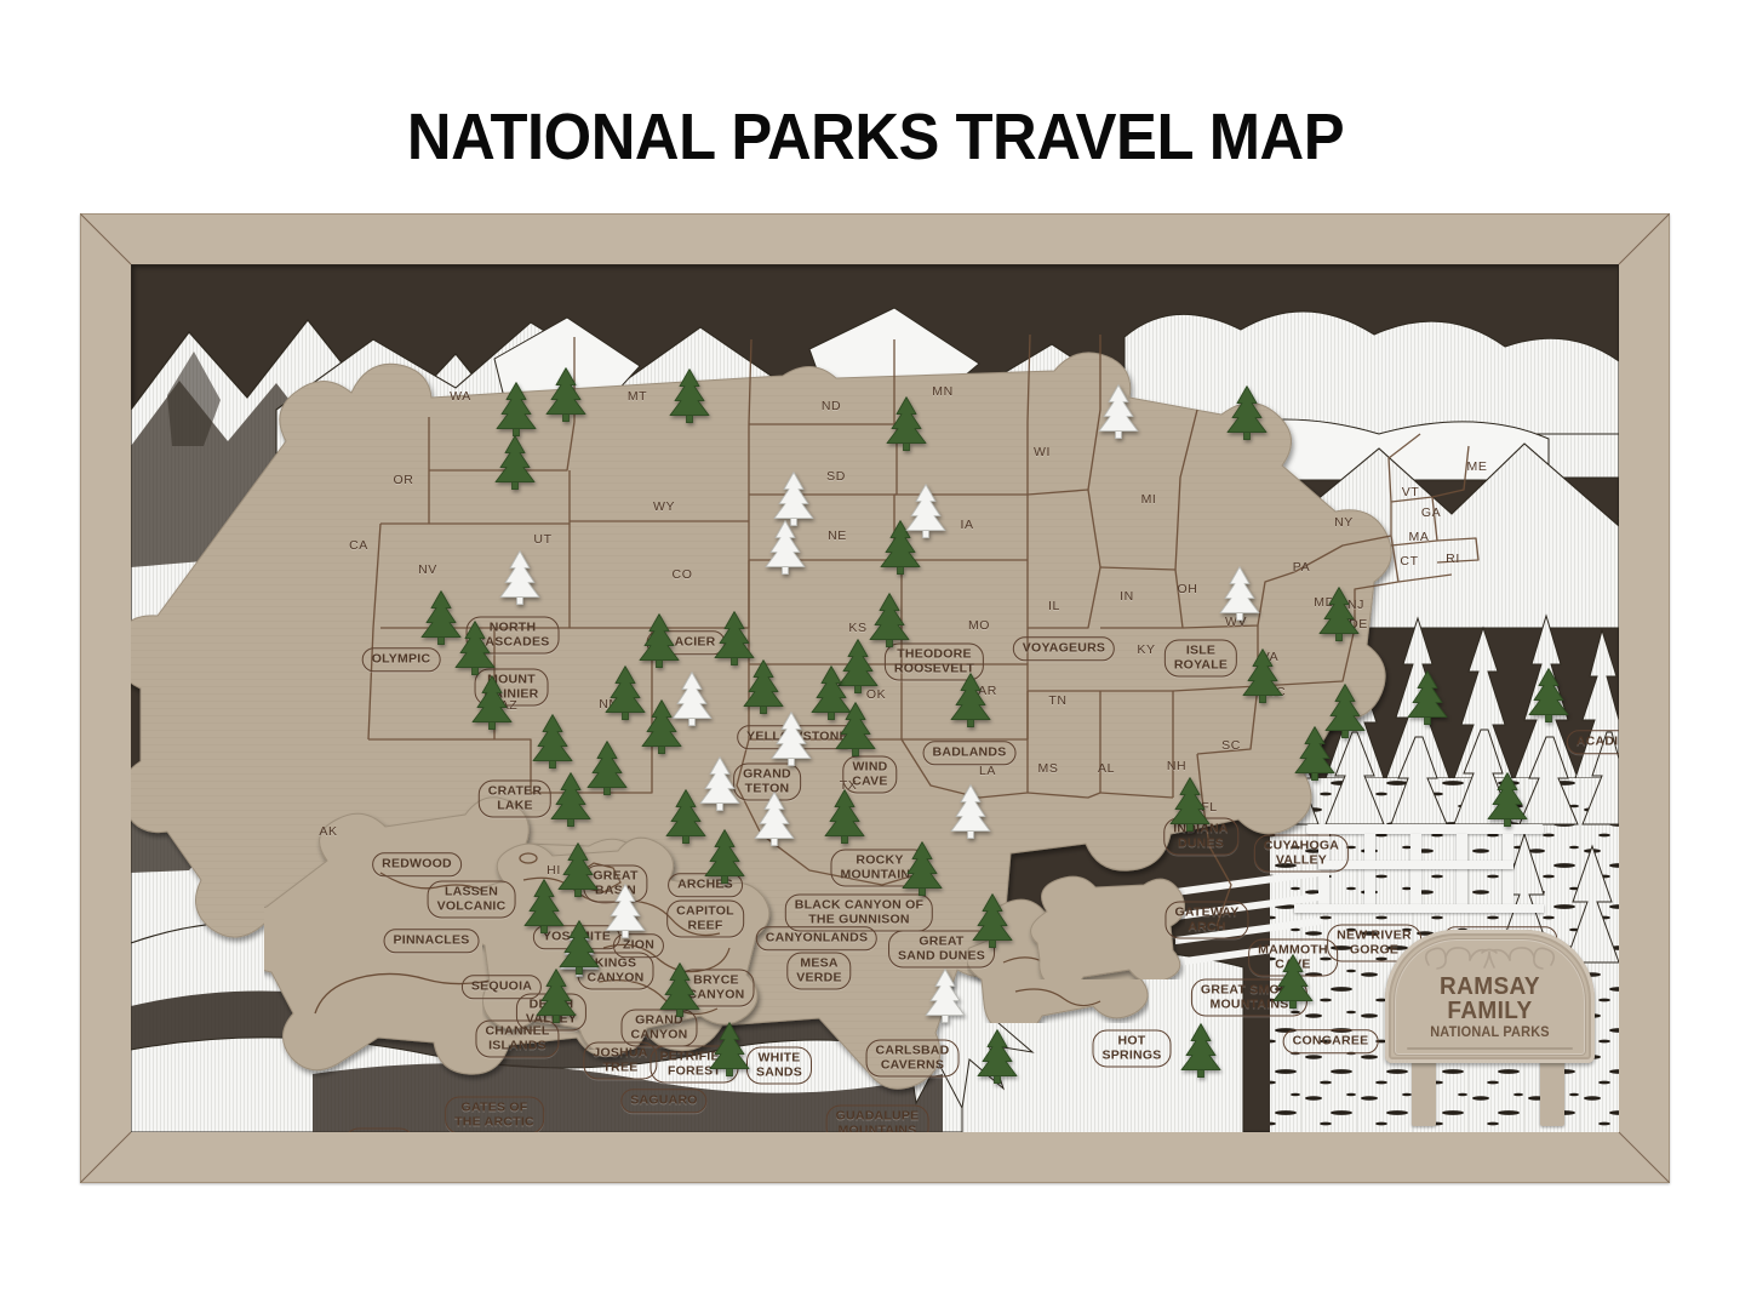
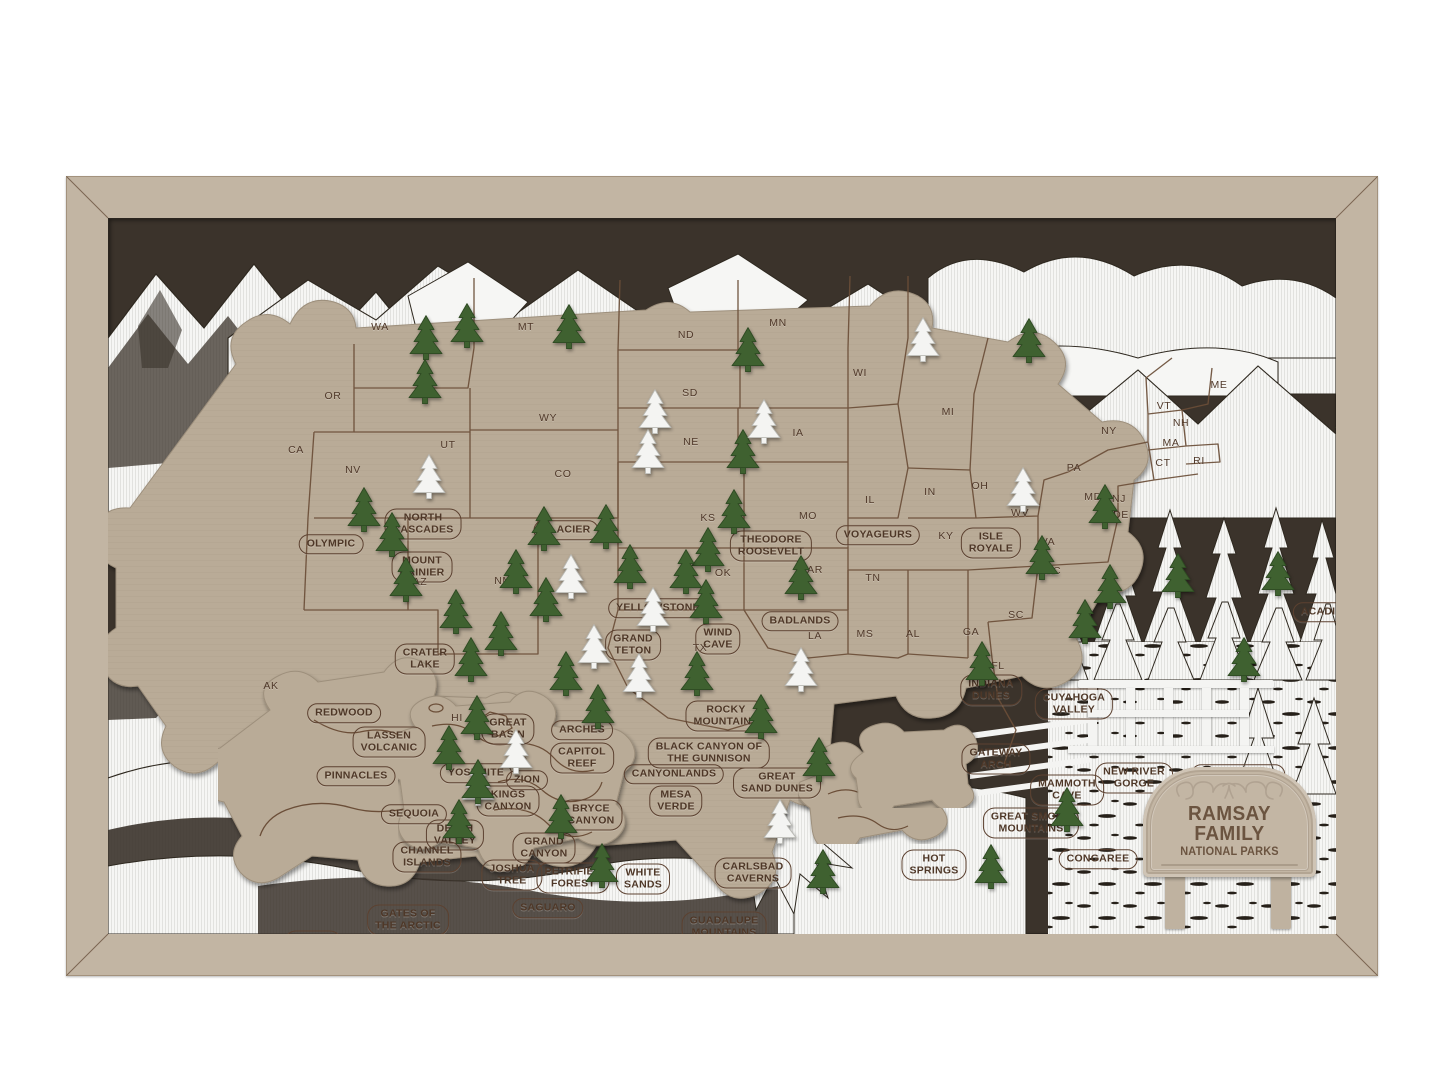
- NATIONAL PARKS TRAVEL MAP
  WA
  OR
  MT
  WY
  ND
  SD
  NE
  MN
  IA
  WI
  MI
  IL
  IN
  OH
  KS
  MO
  OK
  AR
  TX
  LA
  MS
  AL
- NH
+ GA
  TN
  KY
  WV
  SC
  FL
  PA
  NY
  VT
- GA
+ NH
  ME
  MA
  CT
  RI
  NJ
  DE
  CA
  NV
  UT
  CO
  AK
  HI
  OLYMPIC
  NORTH
  ASCADES
  OUNT
  INIER
  ACIER
  CRATER
  LAKE
  THEODORE
  ROOSEVELT
  VOYAGEURS
  ISLE
  ROYALE
  YELLSTONE
  GRAND
  TETON
  WIND
  CAVE
  BADLANDS
  ACADI
  INIANA
  DUNES
  CUYAHOGA
  VALLEY
  REDWOOD
  LASSEN
  VOLCANIC
  GREAT
  BASN
  ARCHES
  ROCKY
  MOUNTAIN
  CAPITOL
  REEF
  BLACK CANYON OF
  THE GUNNISON
  PINNACLES
  YOSITE
  ZION
  CANYONLANDS
  GREAT
  SAND DUNES
  KINGS
  CANYON
  SEQUOIA
  MESA
  VERDE
  BRYCE
  ANYON
  VALEY
  GRAND
  CANYON
  CHANNEL
  ISLANDS
  JOSHUA
  TREE
  PETRIFIE
  FOREST
  WHITE
  SANDS
  CARLSBAD
  CAVERNS
  SAGUARO
  GUADALUPE
  MOUNTAINS
  GATEWAY
  ARCH
  MAMMOTH
  NEW RIVER
  GORGE
  GREAT SMO
  MOUNTAINS
  CONGAREE
  HOT
  SPRINGS
  GATES OF
  THE ARCTIC
  RAMSAY
  FAMILY
  NATIONAL PARKS
